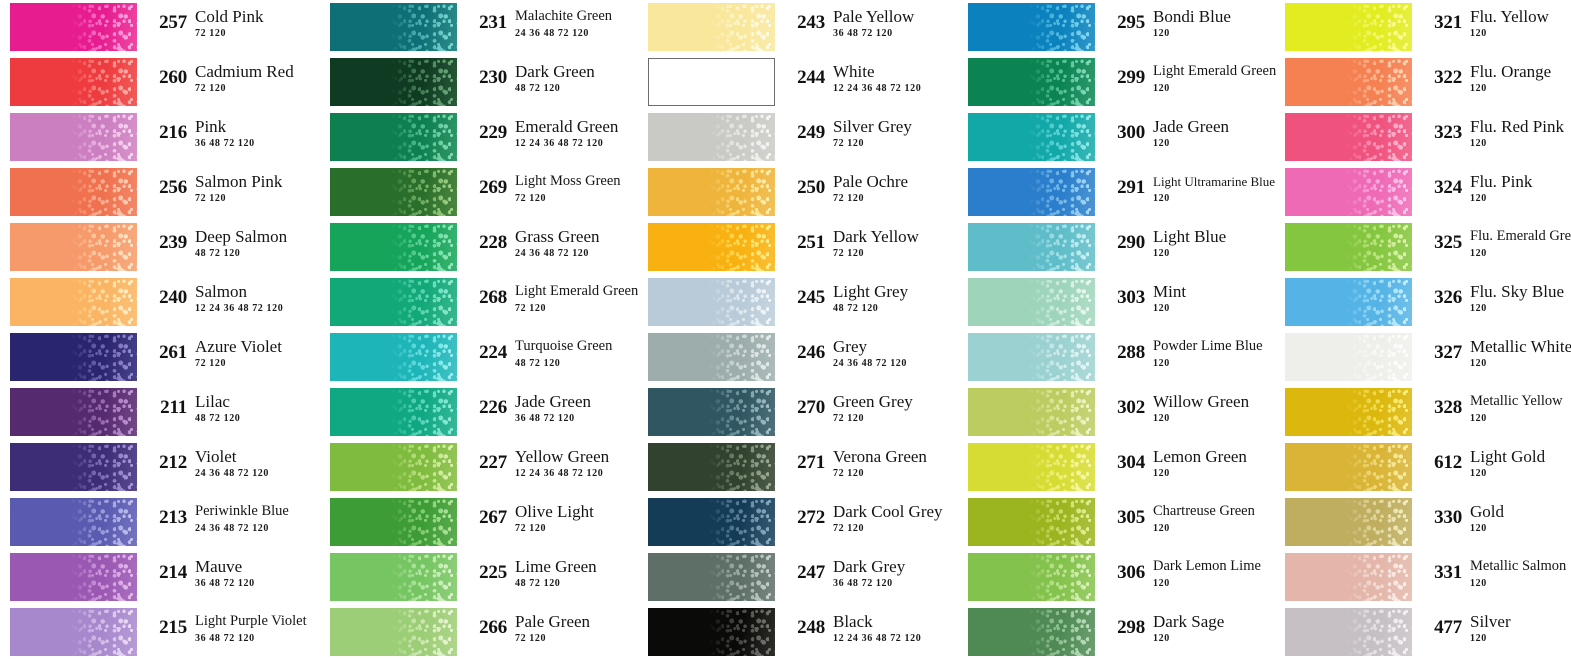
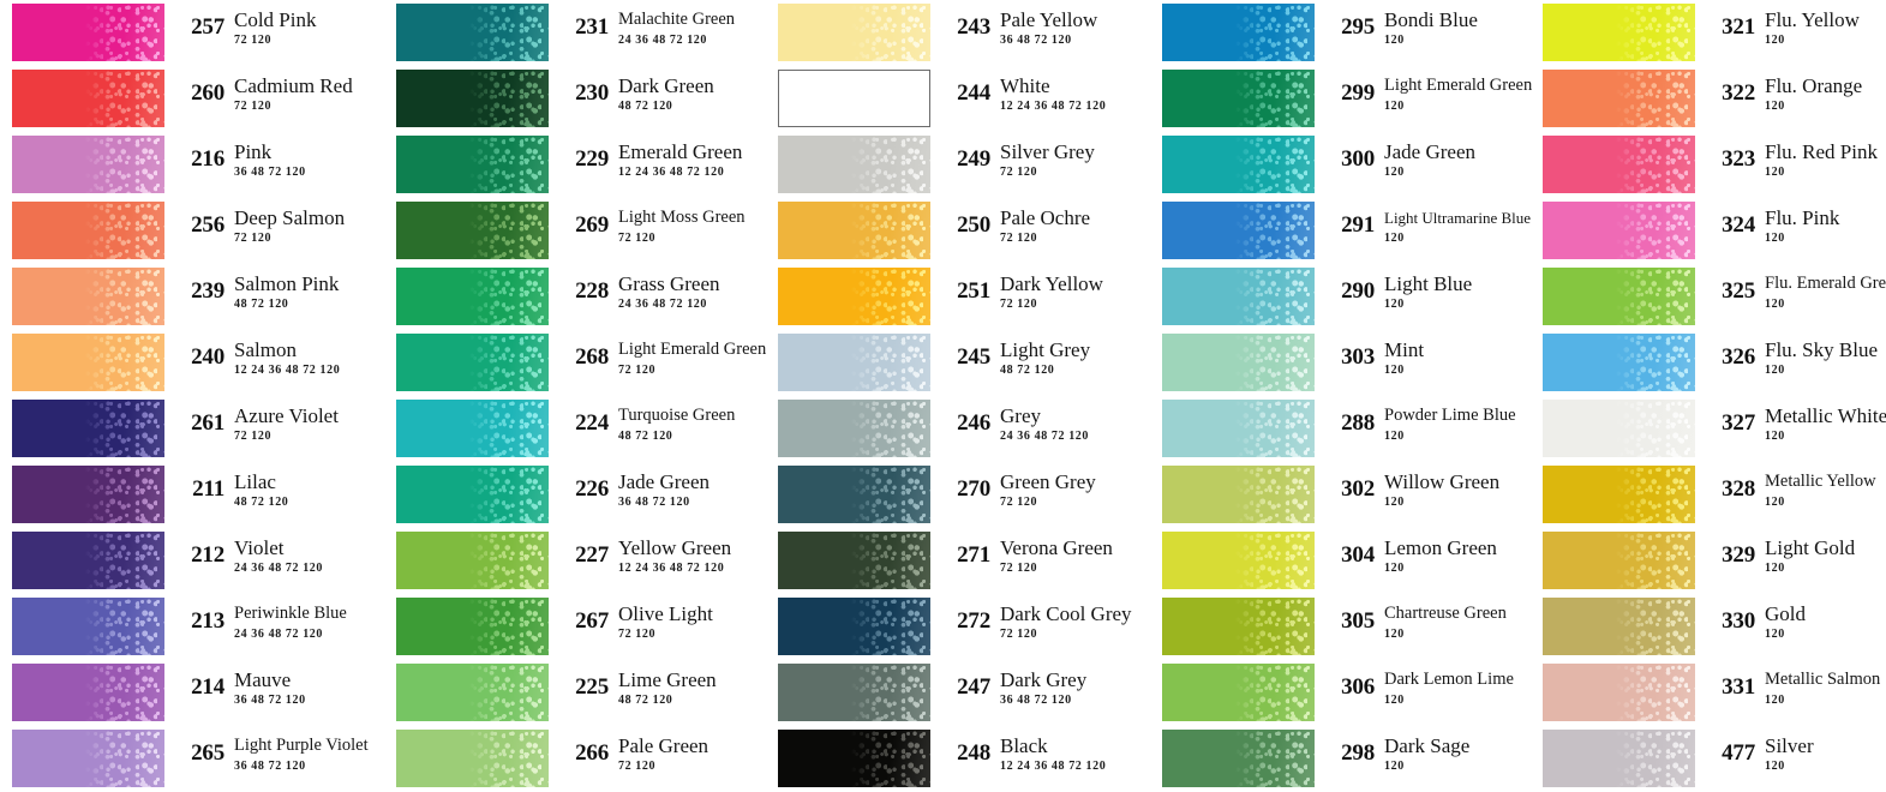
  257
  Cold Pink
  72 120
  260
  Cadmium Red
  72 120
  216
  Pink
  36 48 72 120
  256
- Salmon Pink
+ Deep Salmon
  72 120
  239
- Deep Salmon
+ Salmon Pink
  48 72 120
  240
  Salmon
  12 24 36 48 72 120
  261
  Azure Violet
  72 120
  211
  Lilac
  48 72 120
  212
  Violet
  24 36 48 72 120
  213
  Periwinkle Blue
  24 36 48 72 120
  214
  Mauve
  36 48 72 120
- 215
+ 265
  Light Purple Violet
  36 48 72 120
  231
  Malachite Green
  24 36 48 72 120
  230
  Dark Green
  48 72 120
  229
  Emerald Green
  12 24 36 48 72 120
  269
  Light Moss Green
  72 120
  228
  Grass Green
  24 36 48 72 120
  268
  Light Emerald Green
  72 120
  224
  Turquoise Green
  48 72 120
  226
  Jade Green
  36 48 72 120
  227
  Yellow Green
  12 24 36 48 72 120
  267
  Olive Light
  72 120
  225
  Lime Green
  48 72 120
  266
  Pale Green
  72 120
  243
  Pale Yellow
  36 48 72 120
  244
  White
  12 24 36 48 72 120
  249
  Silver Grey
  72 120
  250
  Pale Ochre
  72 120
  251
  Dark Yellow
  72 120
  245
  Light Grey
  48 72 120
  246
  Grey
  24 36 48 72 120
  270
  Green Grey
  72 120
  271
  Verona Green
  72 120
  272
  Dark Cool Grey
  72 120
  247
  Dark Grey
  36 48 72 120
  248
  Black
  12 24 36 48 72 120
  295
  Bondi Blue
  120
  299
  Light Emerald Green
  120
  300
  Jade Green
  120
  291
  Light Ultramarine Blue
  120
  290
  Light Blue
  120
  303
  Mint
  120
  288
  Powder Lime Blue
  120
  302
  Willow Green
  120
  304
  Lemon Green
  120
  305
  Chartreuse Green
  120
  306
  Dark Lemon Lime
  120
  298
  Dark Sage
  120
  321
  Flu. Yellow
  120
  322
  Flu. Orange
  120
  323
  Flu. Red Pink
  120
  324
  Flu. Pink
  120
  325
  Flu. Emerald Gre
  120
  326
  Flu. Sky Blue
  120
  327
  Metallic White
  120
  328
  Metallic Yellow
  120
- 612
+ 329
  Light Gold
  120
  330
  Gold
  120
  331
  Metallic Salmon
  120
  477
  Silver
  120
